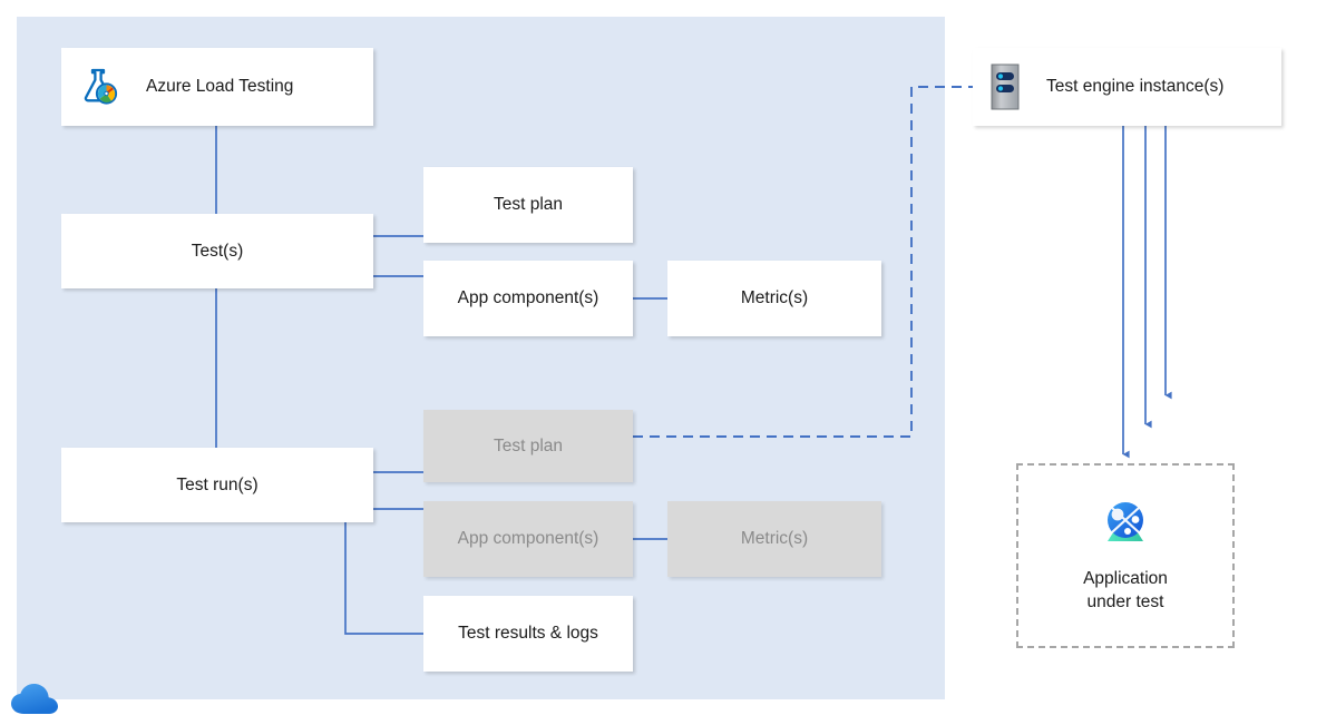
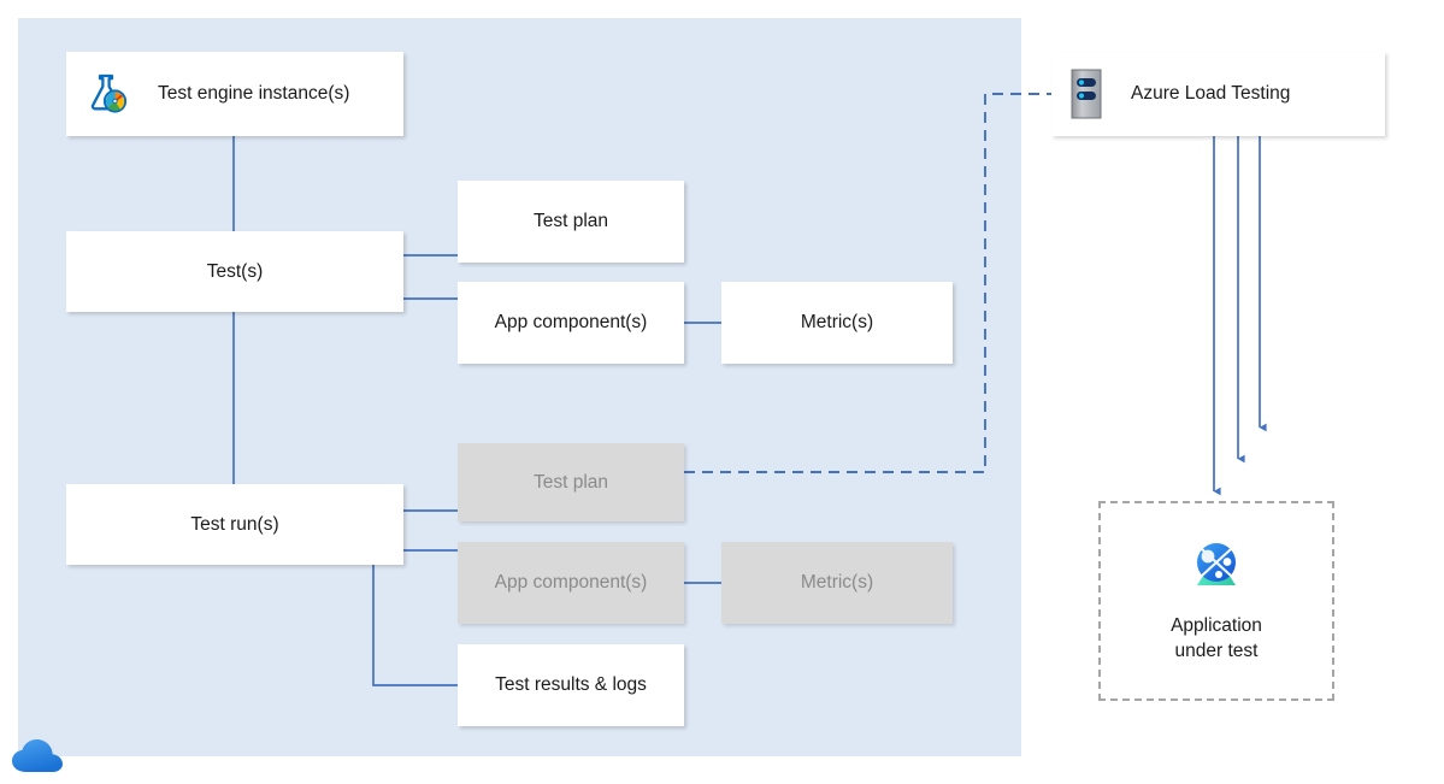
- Azure Load Testing
+ Test engine instance(s)
  Test(s)
  Test plan
  App component(s)
  Metric(s)
  Test run(s)
  Test plan
  App component(s)
  Metric(s)
  Test results & logs
- Test engine instance(s)
+ Azure Load Testing
  Application
  under test
